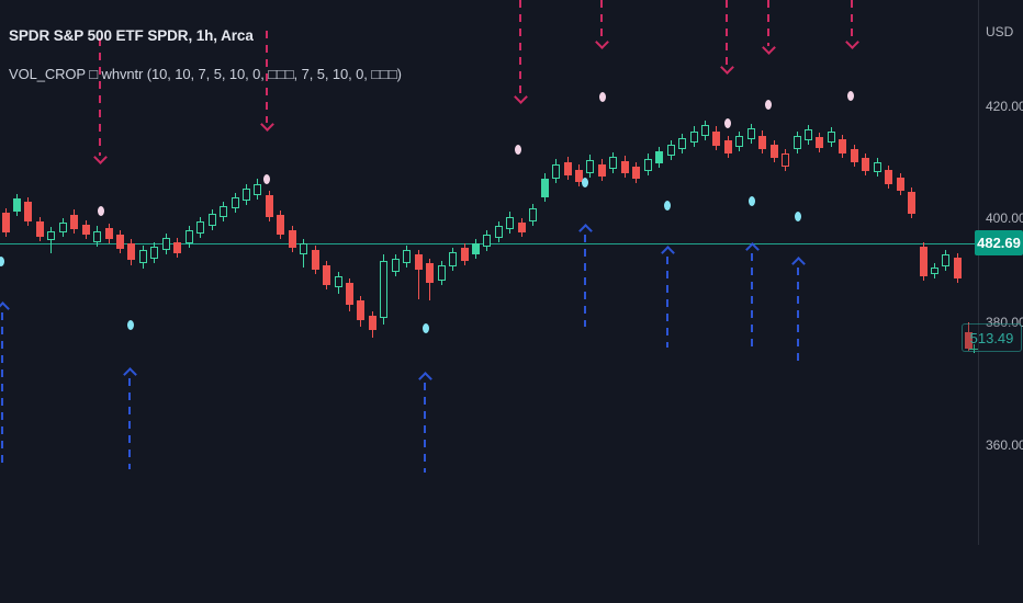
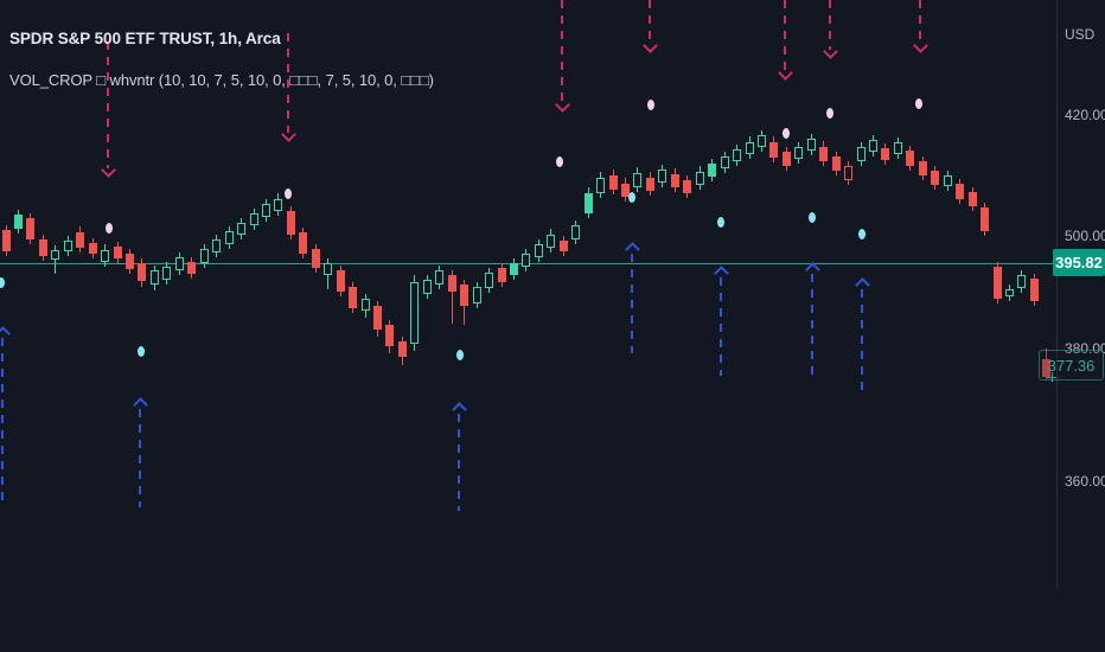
- SPDR S&P 500 ETF SPDR, 1h, Arca
+ SPDR S&P 500 ETF TRUST, 1h, Arca
  VOL_CROP □ whvntr (10, 10, 7, 5, 10, 0, □□□, 7, 5, 10, 0, □□□)
  USD
  420.00
- 400.00
+ 500.00
  380.00
  360.00
- 482.69
+ 395.82
- 513.49
+ 377.36
